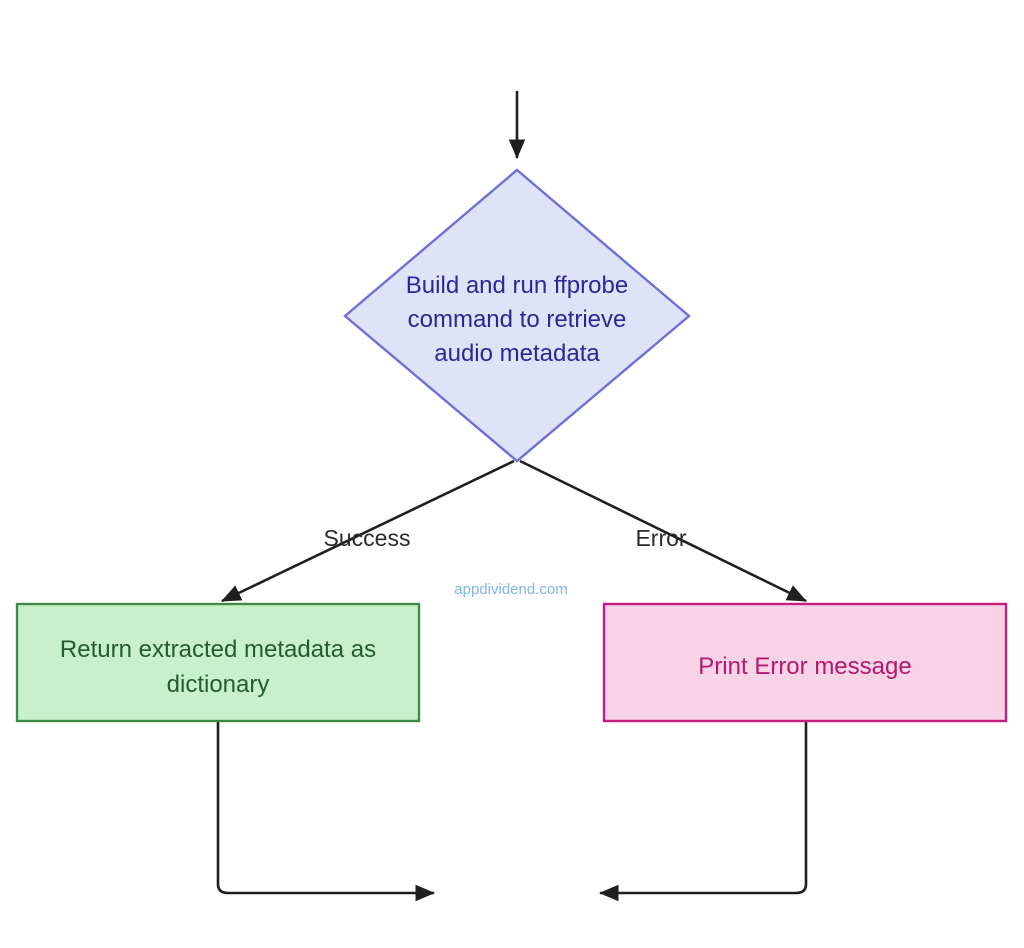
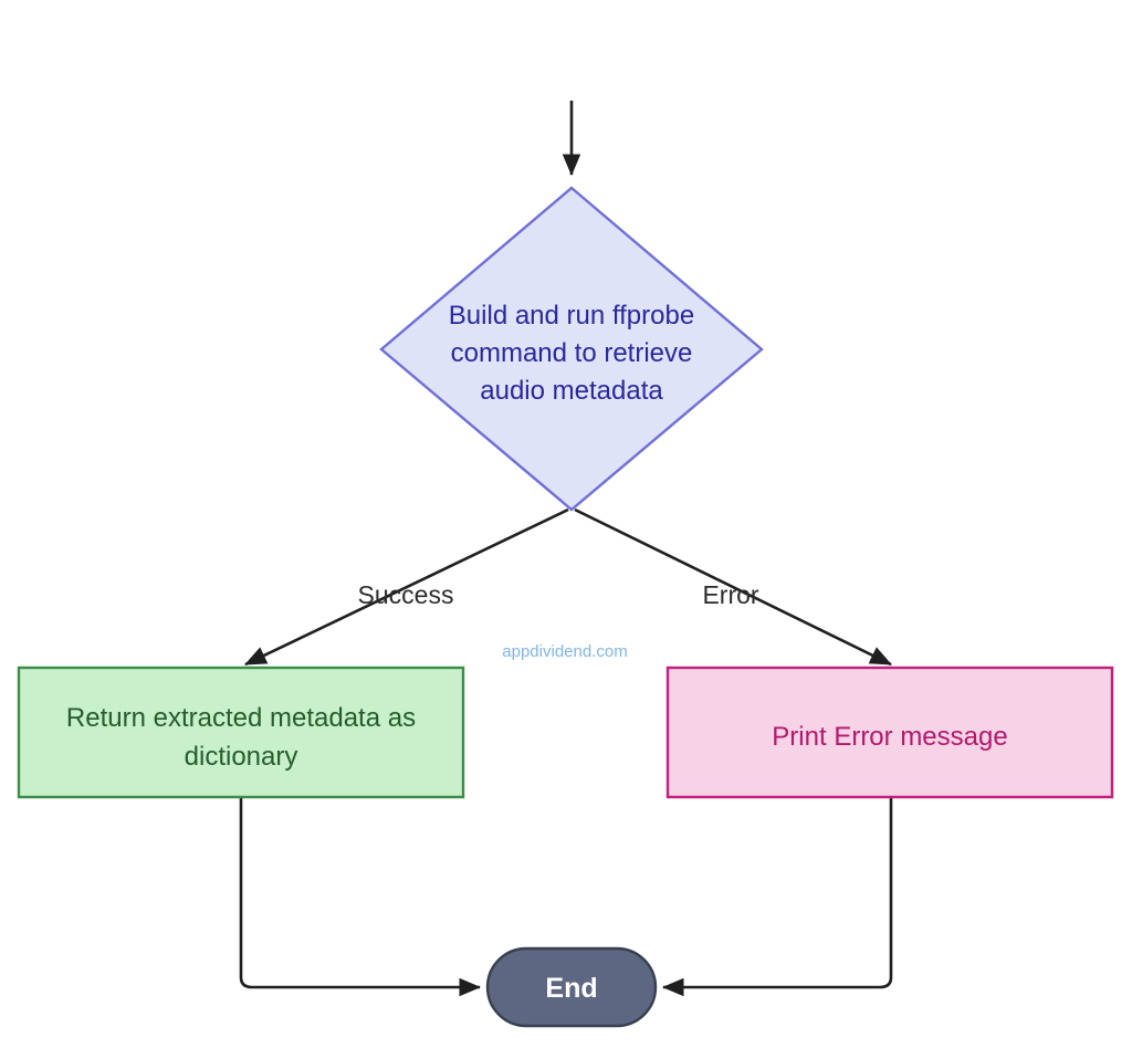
  Success
  Error
  Build and run ffprobe
  command to retrieve
  audio metadata
  Return extracted metadata as
  dictionary
  Print Error message
+ End
  appdividend.com
